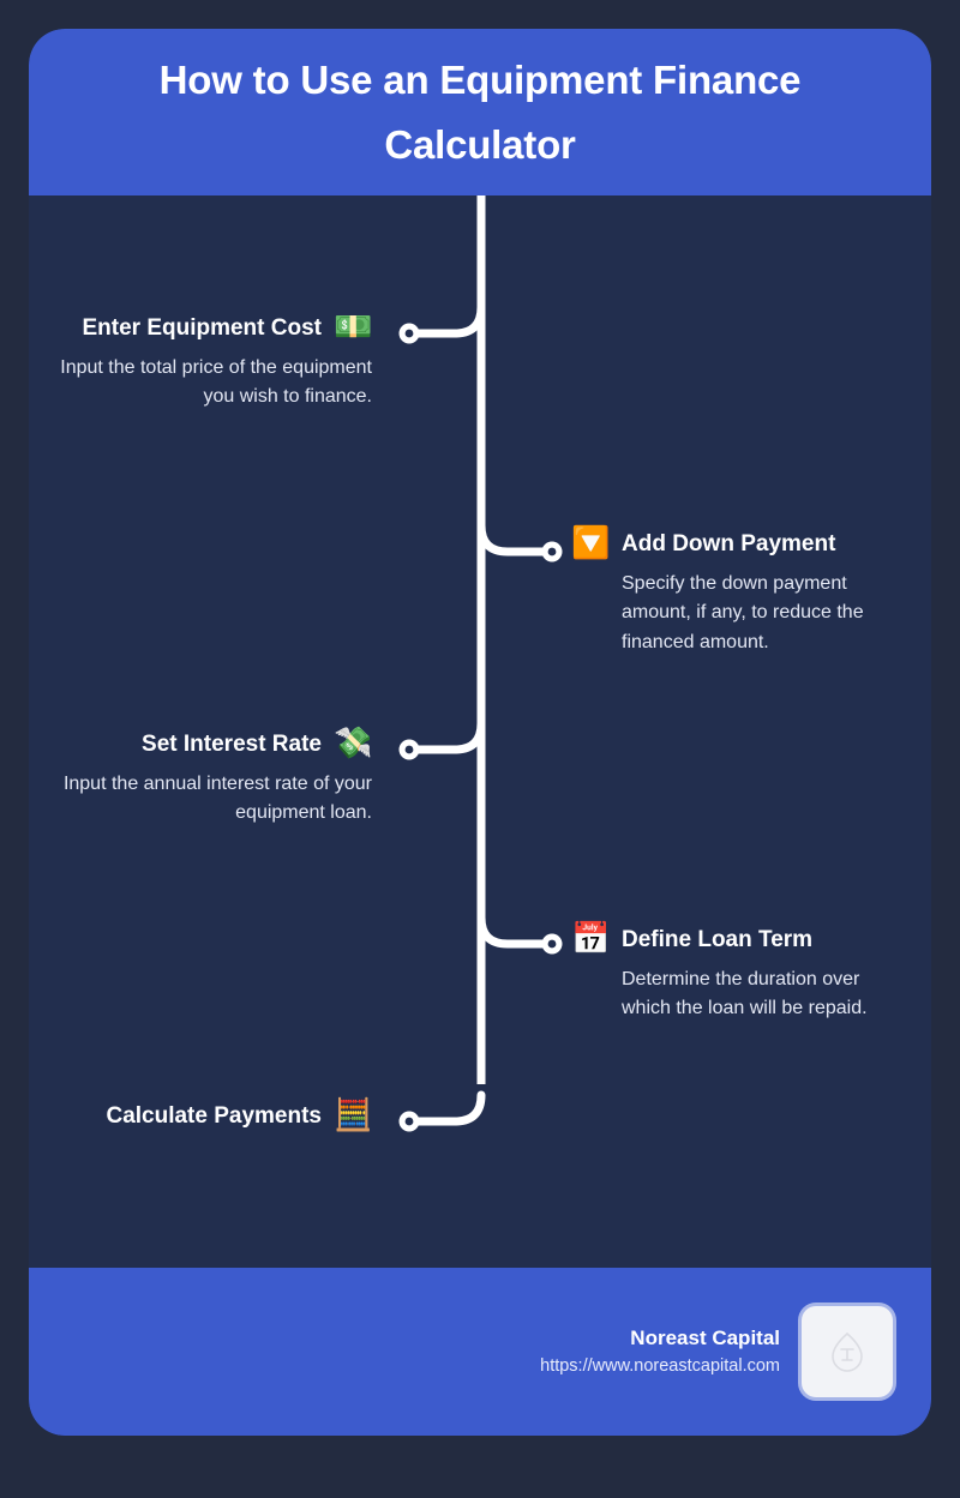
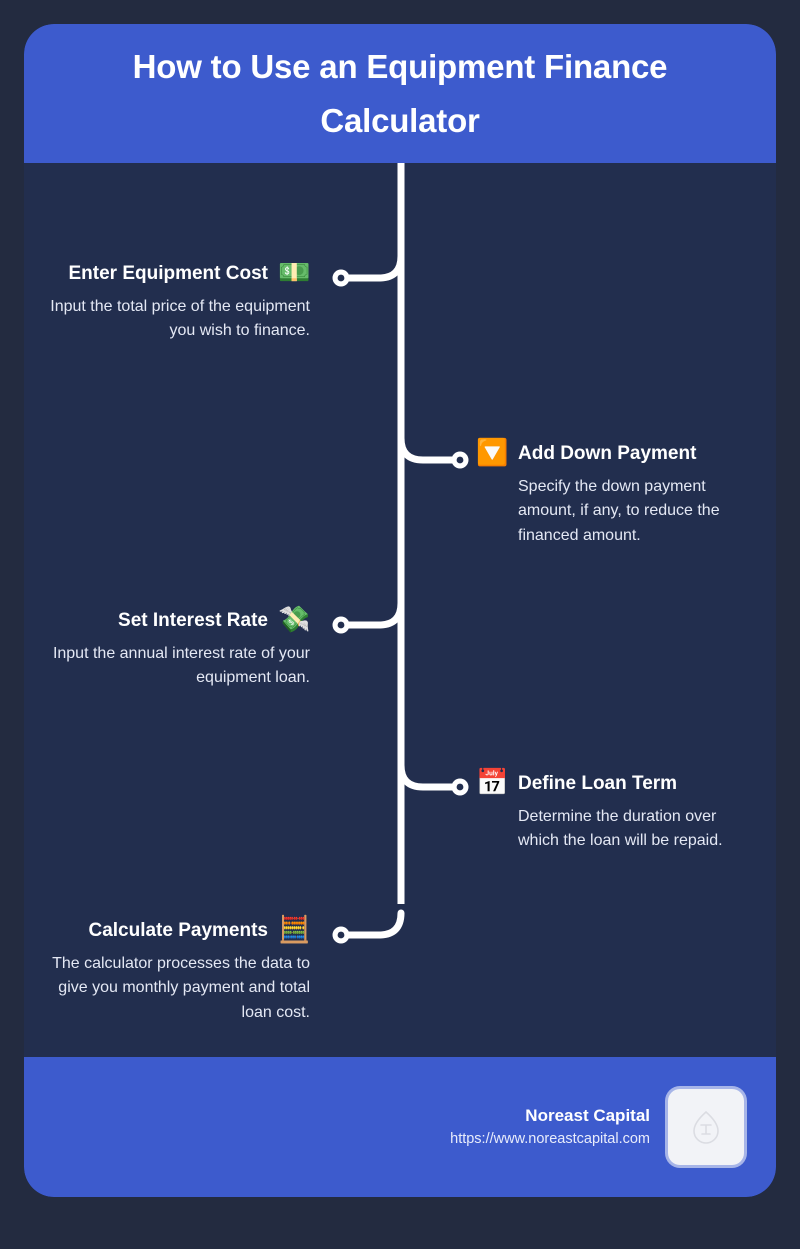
  How to Use an Equipment Finance Calculator
  Enter Equipment Cost
  💵
  Input the total price of the equipment you wish to finance.
  🔽
  Add Down Payment
  Specify the down payment amount, if any, to reduce the financed amount.
  Set Interest Rate
  💸
  Input the annual interest rate of your equipment loan.
  📅
  Define Loan Term
  Determine the duration over which the loan will be repaid.
  Calculate Payments
  🧮
+ The calculator processes the data to give you monthly payment and total loan cost.
  Noreast Capital
  https://www.noreastcapital.com
